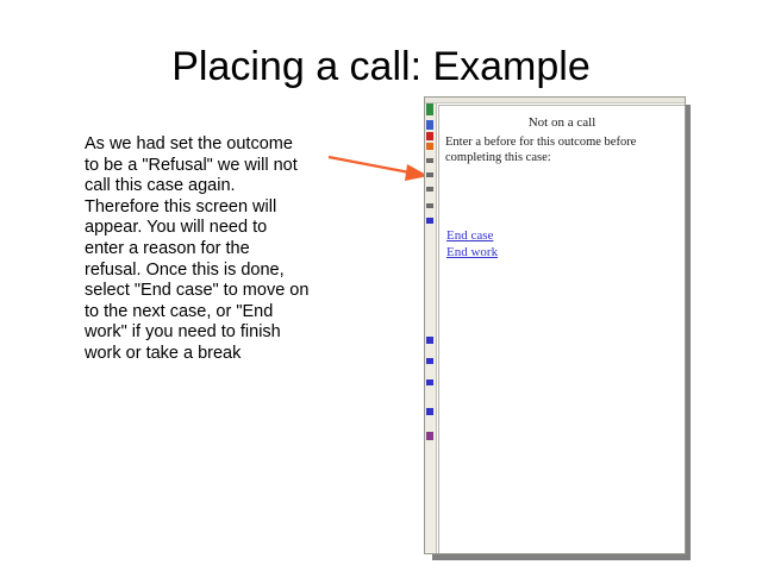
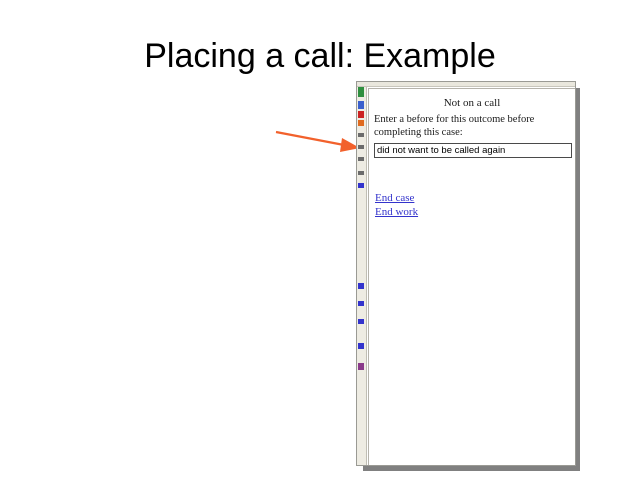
  Placing a call: Example
- As we had set the outcome to be a "Refusal" we will not call this case again. Therefore this screen will appear. You will need to enter a reason for the refusal. Once this is done, select "End case" to move on to the next case, or "End work" if you need to finish work or take a break
  Not on a call
  Enter a before for this outcome before completing this case:
+ did not want to be called again
  End case
  End work
